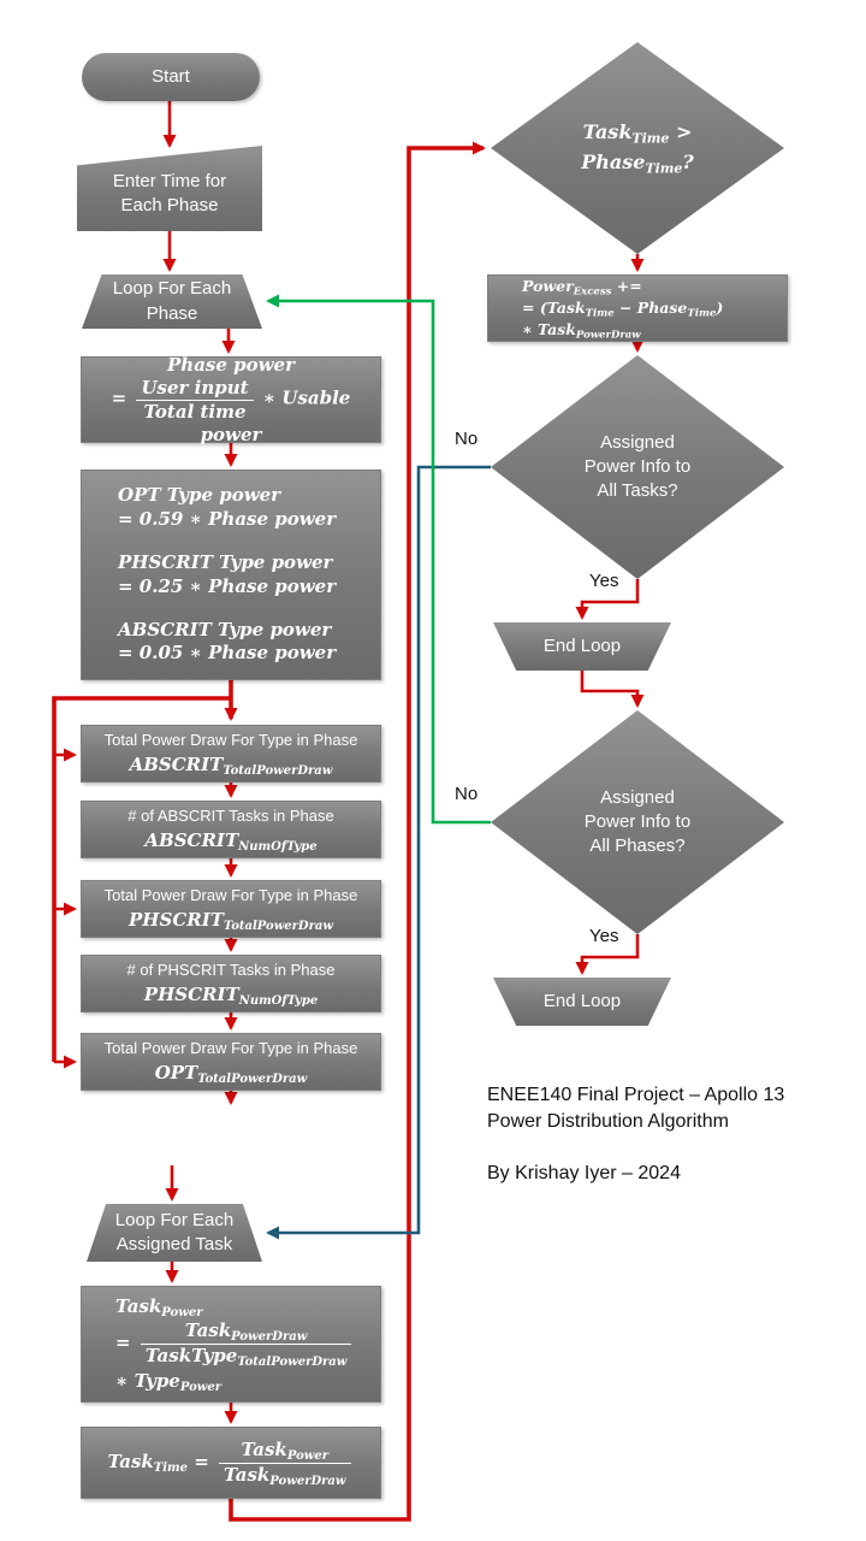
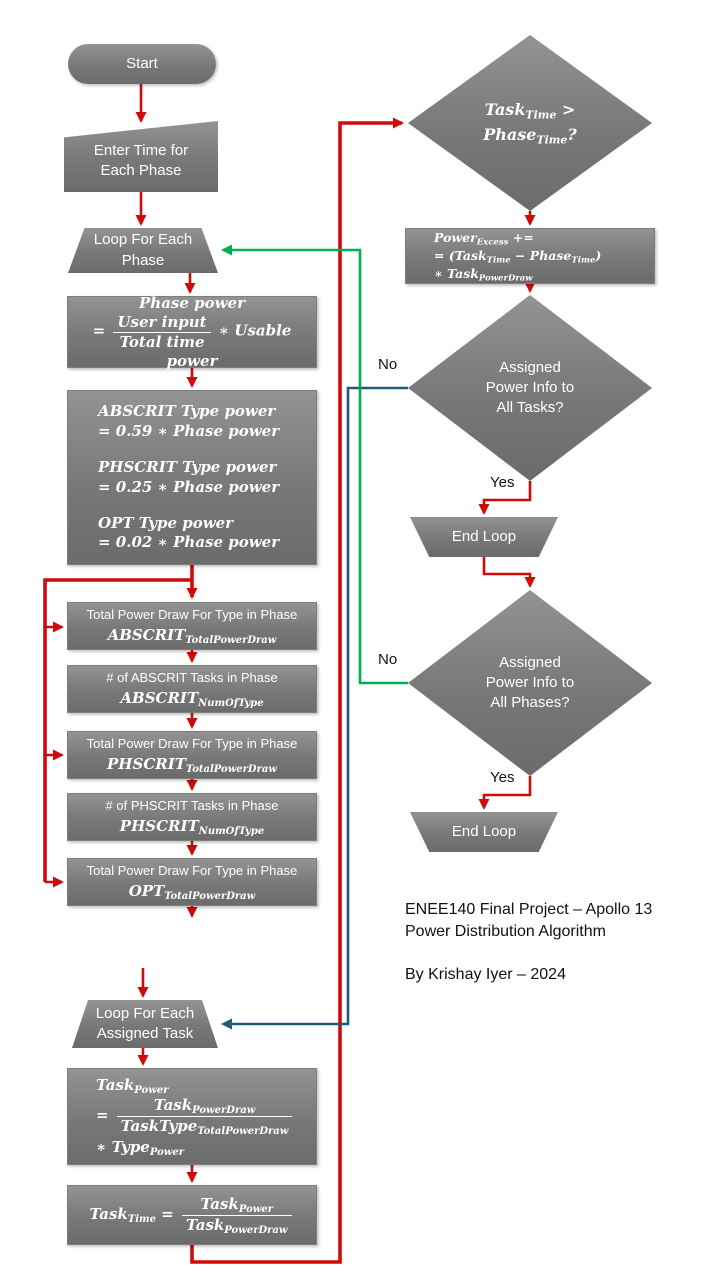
  Start
  Enter Time for
  Each Phase
  Loop For Each
  Phase
  Phase power
  =
  User input
  Total time
  ∗ Usable power
- OPT Type power
+ ABSCRIT Type power
  = 0.59 ∗ Phase power
  PHSCRIT Type power
  = 0.25 ∗ Phase power
- ABSCRIT Type power
+ OPT Type power
- = 0.05 ∗ Phase power
+ = 0.02 ∗ Phase power
  Total Power Draw For Type in Phase
  ABSCRITTotalPowerDraw
  # of ABSCRIT Tasks in Phase
  ABSCRITNumOfType
  Total Power Draw For Type in Phase
  PHSCRITTotalPowerDraw
  # of PHSCRIT Tasks in Phase
  PHSCRITNumOfType
  Total Power Draw For Type in Phase
  OPTTotalPowerDraw
  Loop For Each
  Assigned Task
  TaskPower
  =
  TaskPowerDraw
  TaskTypeTotalPowerDraw
  ∗ TypePower
  TaskTime =
  TaskPower
  TaskPowerDraw
  TaskTime >
  PhaseTime?
  PowerExcess +=
  = (TaskTime − PhaseTime)
  ∗ TaskPowerDraw
  Assigned
  Power Info to
  All Tasks?
  End Loop
  Assigned
  Power Info to
  All Phases?
  End Loop
  No
  Yes
  No
  Yes
  ENEE140 Final Project – Apollo 13
  Power Distribution Algorithm
  By Krishay Iyer – 2024
